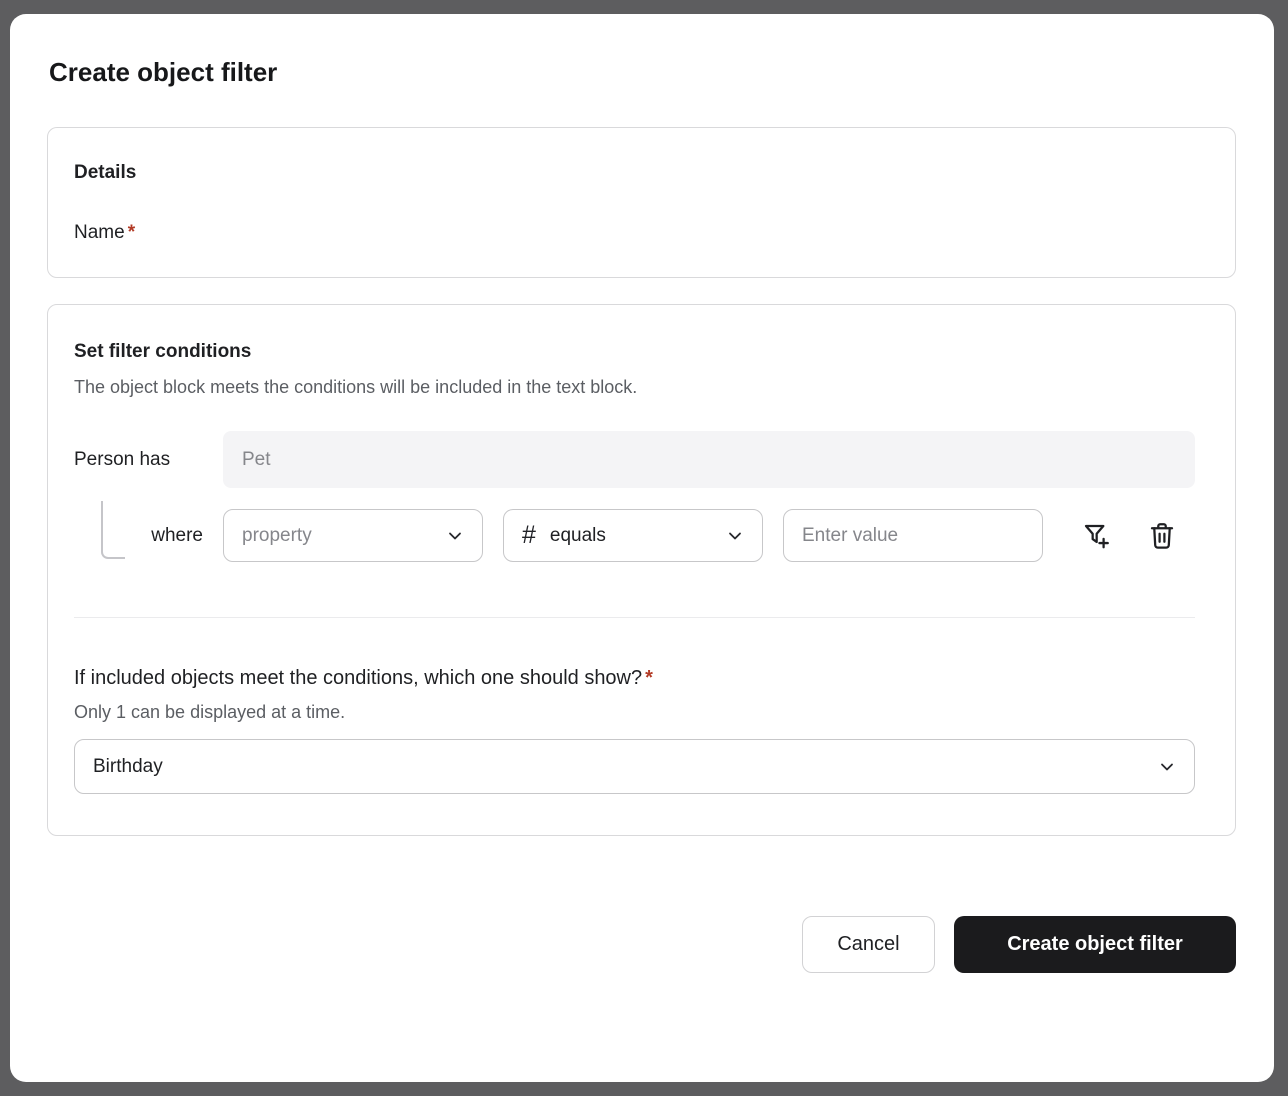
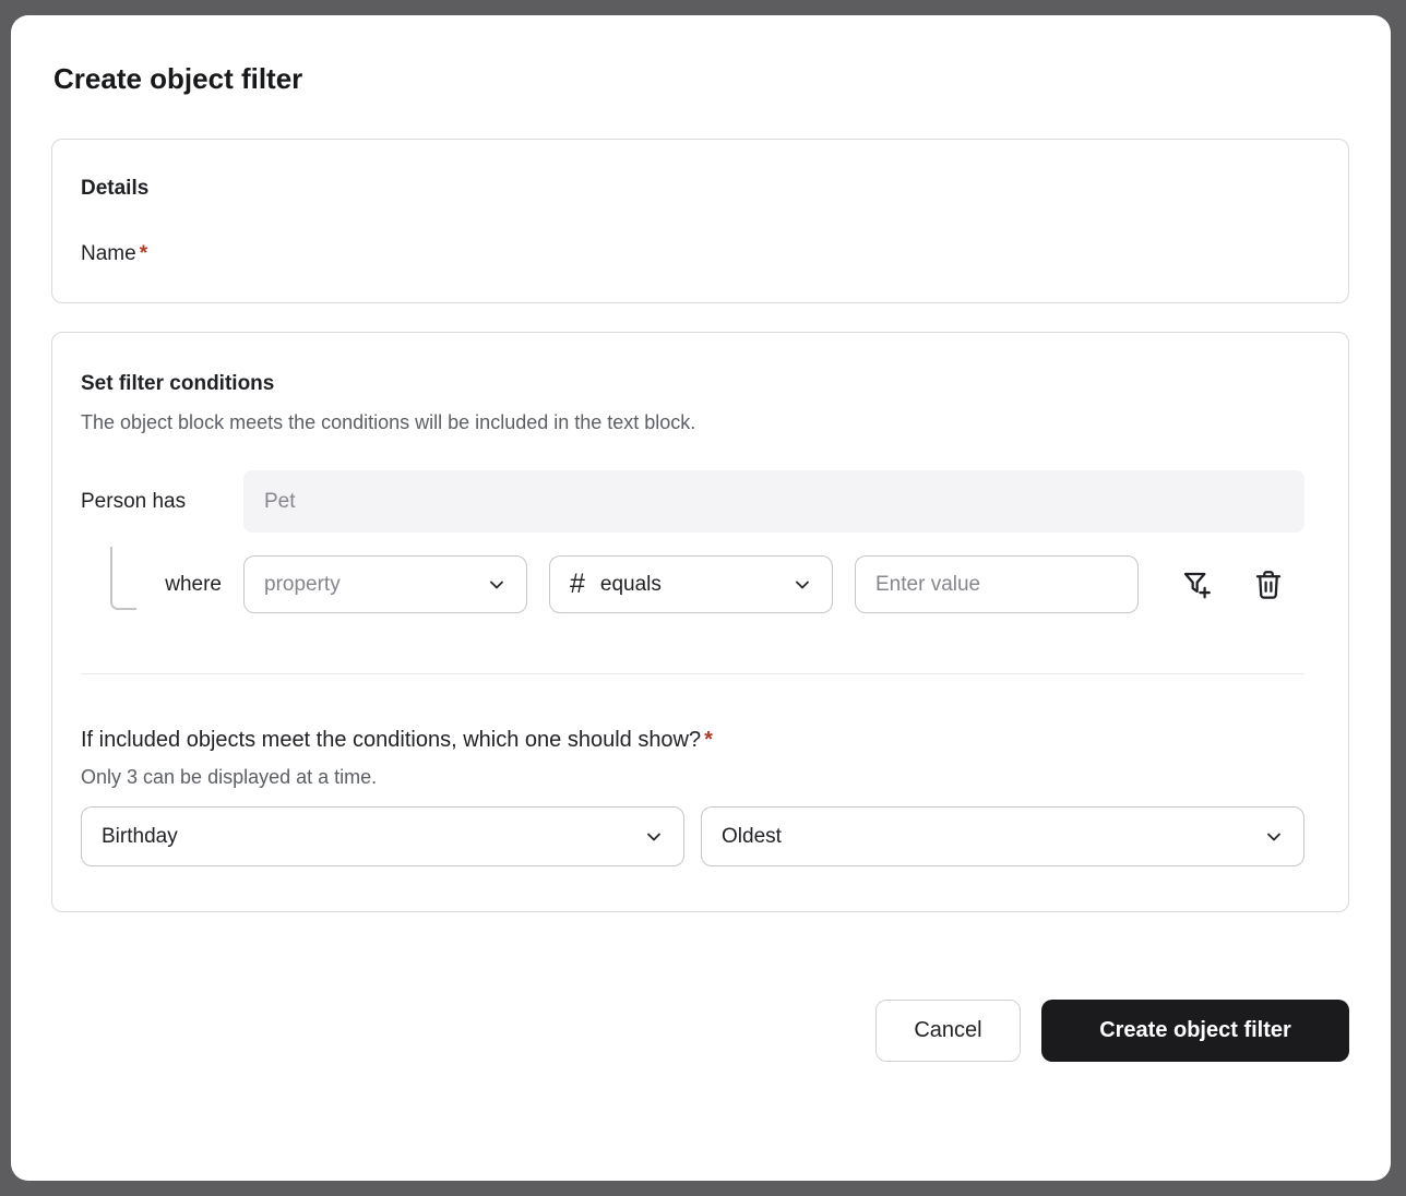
  Create object filter
  Details
  Name *
  Set filter conditions
  The object block meets the conditions will be included in the text block.
  Person has
  Pet
  where
  property
  #
  equals
  Enter value
  If included objects meet the conditions, which one should show? *
- Only 1 can be displayed at a time.
+ Only 3 can be displayed at a time.
  Birthday
+ Oldest
  Cancel
  Create object filter
